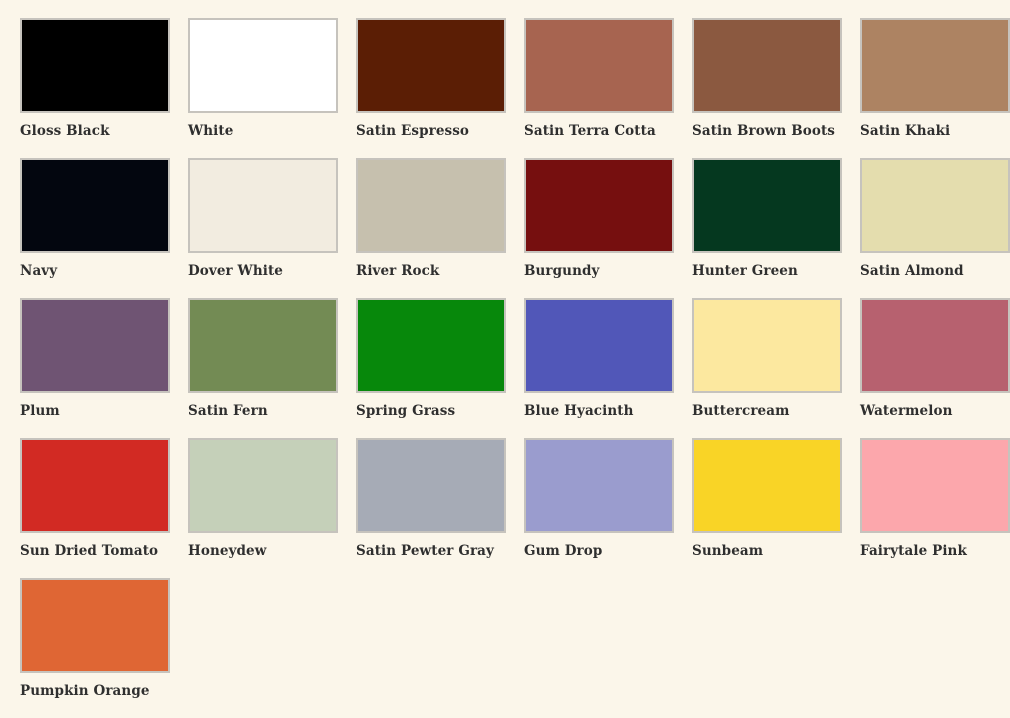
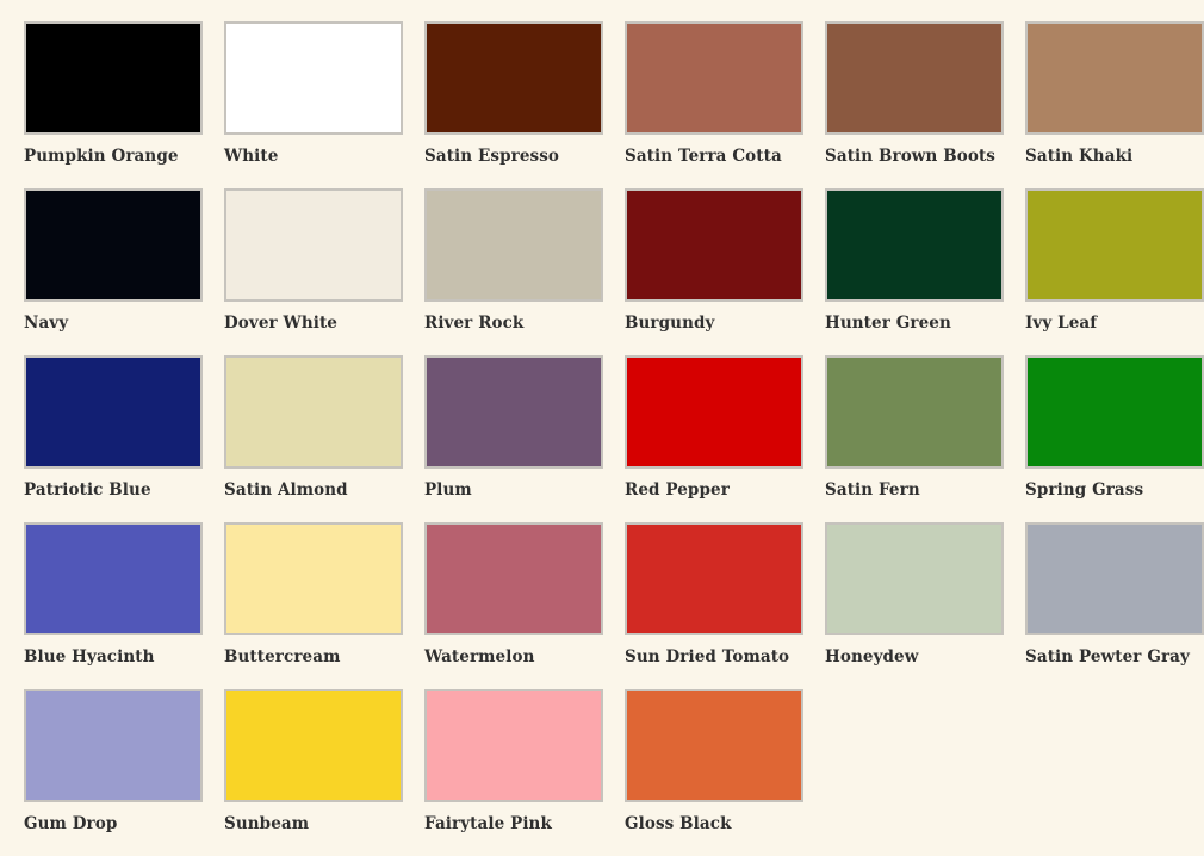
- Gloss Black
+ Pumpkin Orange
  White
  Satin Espresso
  Satin Terra Cotta
  Satin Brown Boots
  Satin Khaki
  Navy
  Dover White
  River Rock
  Burgundy
  Hunter Green
+ Ivy Leaf
+ Patriotic Blue
  Satin Almond
  Plum
+ Red Pepper
  Satin Fern
  Spring Grass
  Blue Hyacinth
  Buttercream
  Watermelon
  Sun Dried Tomato
  Honeydew
  Satin Pewter Gray
  Gum Drop
  Sunbeam
  Fairytale Pink
- Pumpkin Orange
+ Gloss Black
